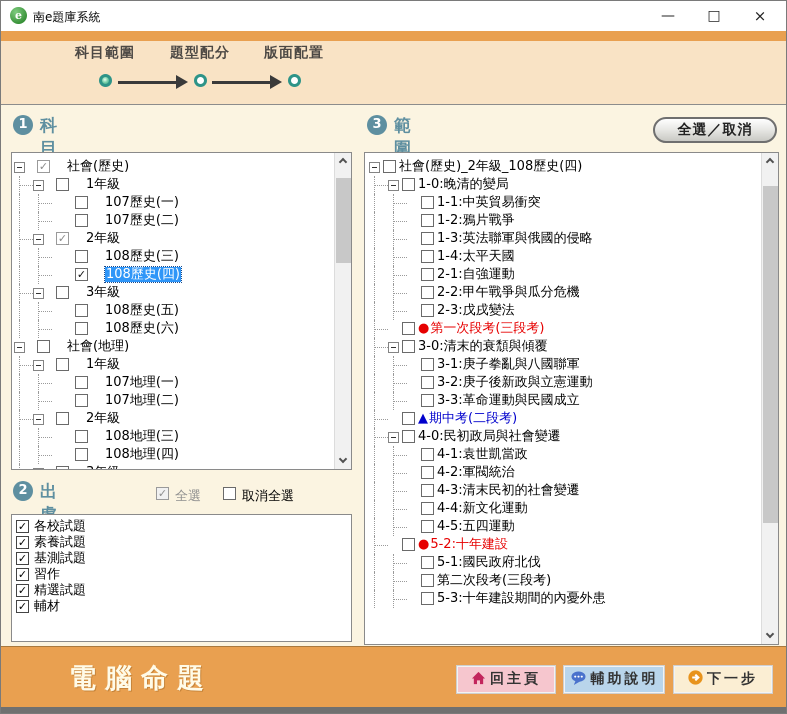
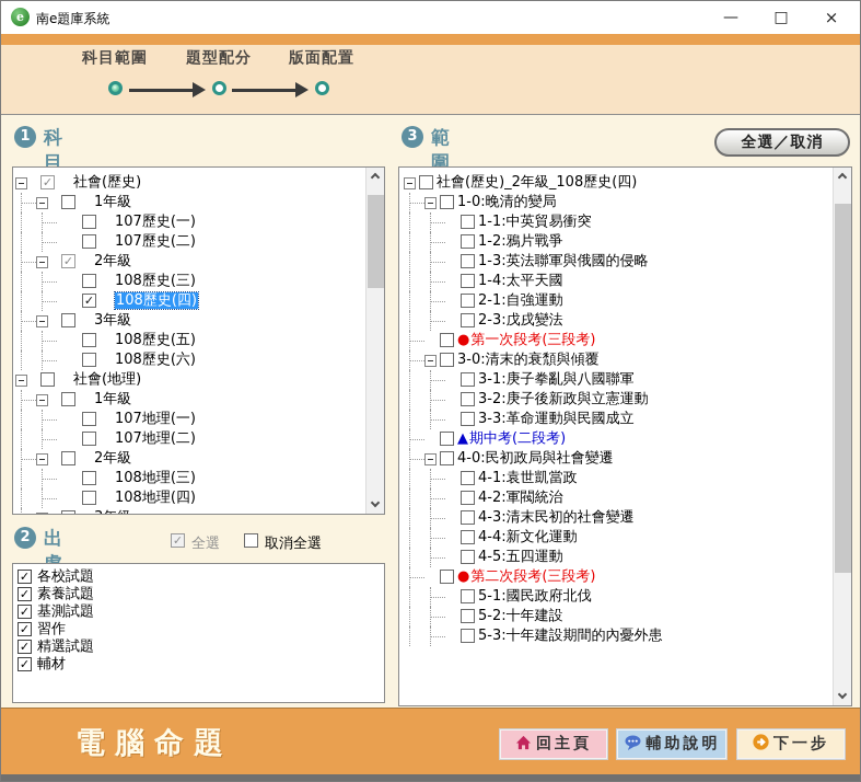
  e
  南e題庫系統
  —
  □
  ×
  科目範圍
  題型配分
  版面配置
  1
  ✓
  社會(歷史)
  1年級
  107歷史(一)
  107歷史(二)
  ✓
  2年級
  108歷史(三)
  ✓
  108歷史(四)
  3年級
  108歷史(五)
  108歷史(六)
  社會(地理)
  1年級
  107地理(一)
  107地理(二)
  2年級
  108地理(三)
  108地理(四)
  2
  ✓
  全選
  取消全選
  ✓
  各校試題
  ✓
  素養試題
  ✓
  基測試題
  ✓
  習作
  ✓
  精選試題
  ✓
  輔材
  3
  全選／取消
  社會(歷史)_2年級_108歷史(四)
  1-0:晚清的變局
  1-1:中英貿易衝突
  1-2:鴉片戰爭
  1-3:英法聯軍與俄國的侵略
  1-4:太平天國
  2-1:自強運動
- 2-2:甲午戰爭與瓜分危機
  2-3:戊戌變法
  ●第一次段考(三段考)
  3-0:清末的衰頹與傾覆
  3-1:庚子拳亂與八國聯軍
  3-2:庚子後新政與立憲運動
  3-3:革命運動與民國成立
  ▲期中考(二段考)
  4-0:民初政局與社會變遷
  4-1:袁世凱當政
  4-2:軍閥統治
  4-3:清末民初的社會變遷
  4-4:新文化運動
  4-5:五四運動
- ●5-2:十年建設
+ ●第二次段考(三段考)
  5-1:國民政府北伐
- 第二次段考(三段考)
+ 5-2:十年建設
  5-3:十年建設期間的內憂外患
  電腦命題
  回主頁
  輔助說明
  下一步
